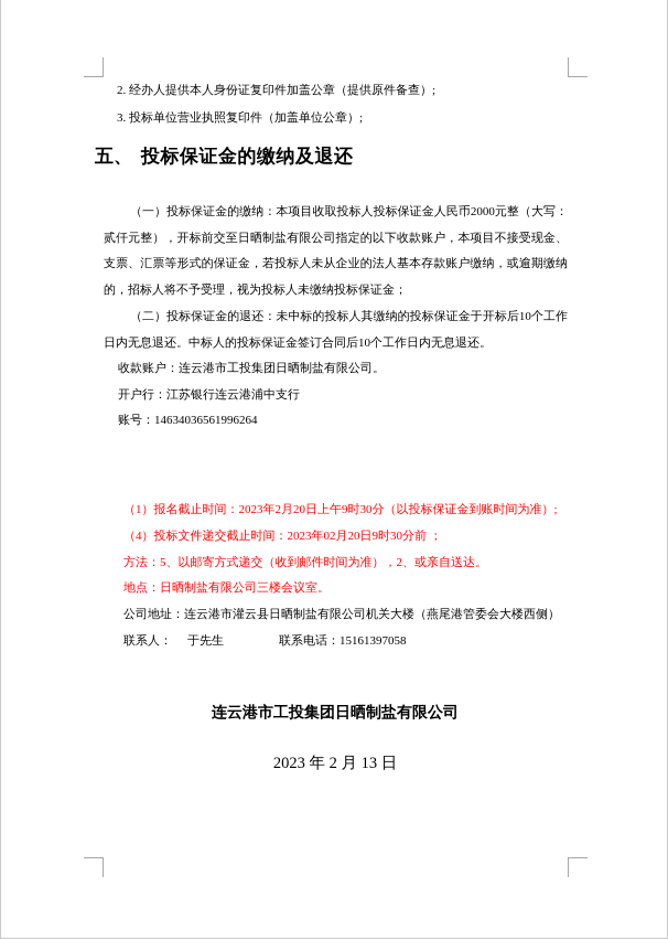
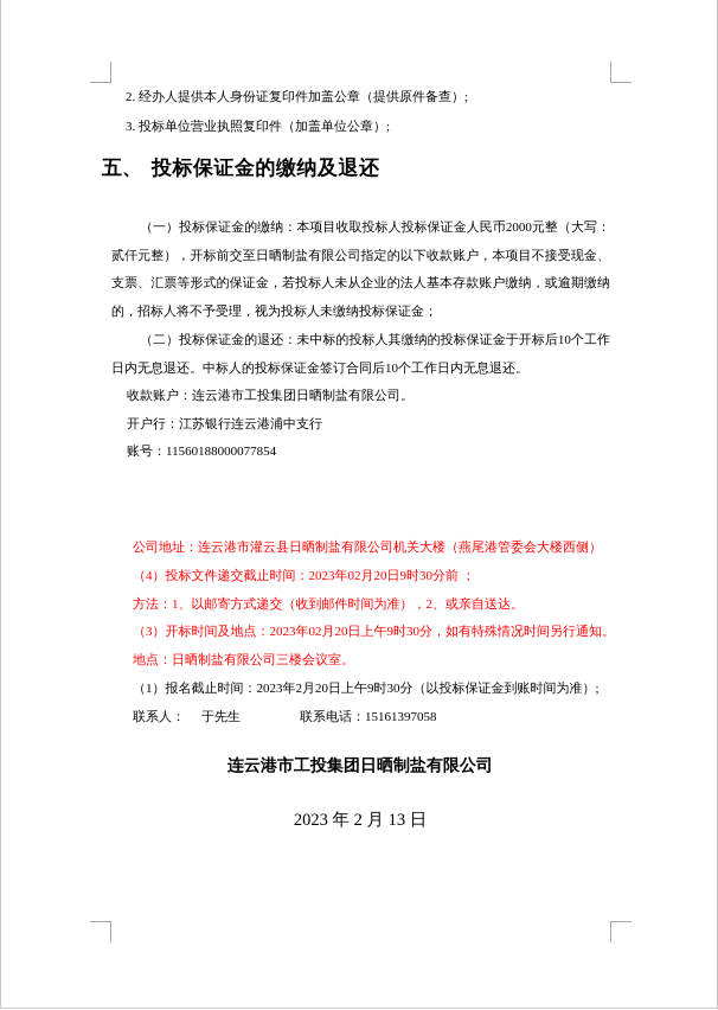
  2. 经办人提供本人身份证复印件加盖公章（提供原件备查）;
  3. 投标单位营业执照复印件（加盖单位公章）;
  五、 投标保证金的缴纳及退还
  （一）投标保证金的缴纳：本项目收取投标人投标保证金人民币2000元整（大写：贰仟元整），开标前交至日晒制盐有限公司指定的以下收款账户，本项目不接受现金、支票、汇票等形式的保证金，若投标人未从企业的法人基本存款账户缴纳，或逾期缴纳的，招标人将不予受理，视为投标人未缴纳投标保证金；
  （二）投标保证金的退还：未中标的投标人其缴纳的投标保证金于开标后10个工作日内无息退还。中标人的投标保证金签订合同后10个工作日内无息退还。
  收款账户：连云港市工投集团日晒制盐有限公司。
  开户行：江苏银行连云港浦中支行
- 账号：14634036561996264
+ 账号：11560188000077854
- （1）报名截止时间：2023年2月20日上午9时30分（以投标保证金到账时间为准）;
+ 公司地址：连云港市灌云县日晒制盐有限公司机关大楼（燕尾港管委会大楼西侧）
  （4）投标文件递交截止时间：2023年02月20日9时30分前 ；
- 方法：5、以邮寄方式递交（收到邮件时间为准），2、或亲自送达。
+ 方法：1、以邮寄方式递交（收到邮件时间为准），2、或亲自送达。
+ （3）开标时间及地点：2023年02月20日上午9时30分，如有特殊情况时间另行通知。
  地点：日晒制盐有限公司三楼会议室。
- 公司地址：连云港市灌云县日晒制盐有限公司机关大楼（燕尾港管委会大楼西侧）
+ （1）报名截止时间：2023年2月20日上午9时30分（以投标保证金到账时间为准）;
  联系人： 于先生 联系电话：15161397058
  连云港市工投集团日晒制盐有限公司
  2023 年 2 月 13 日
